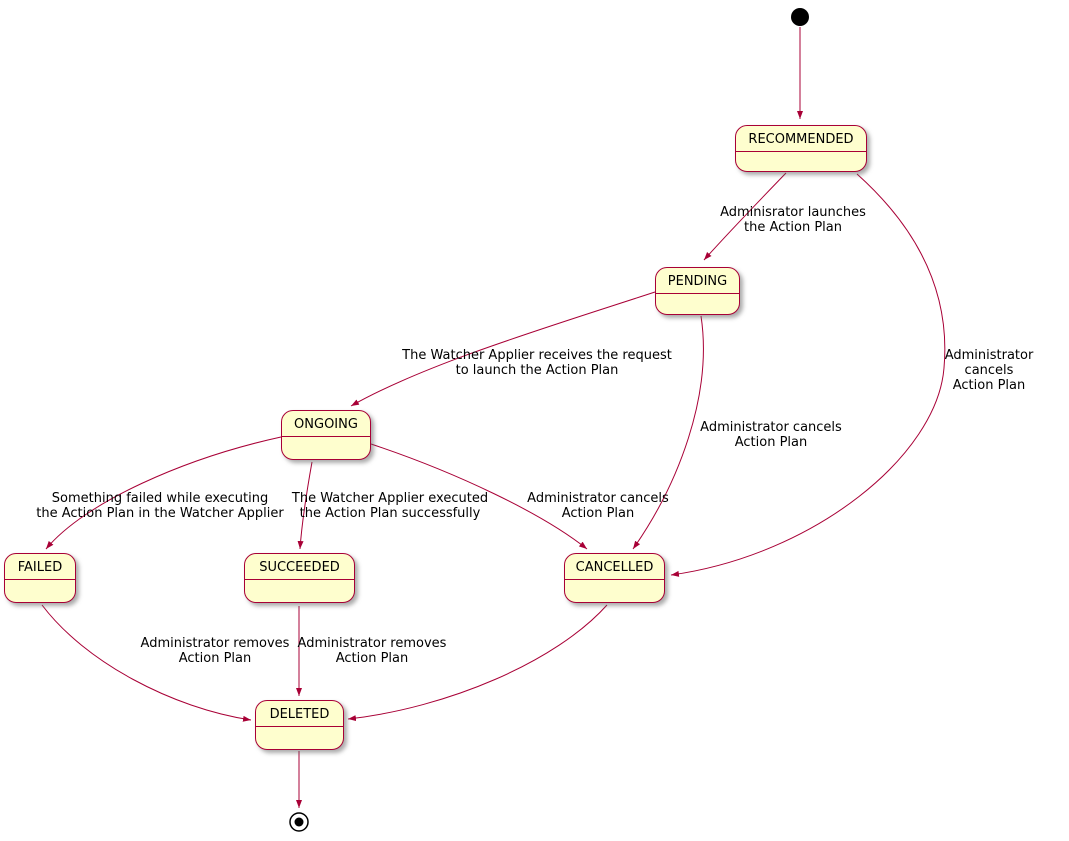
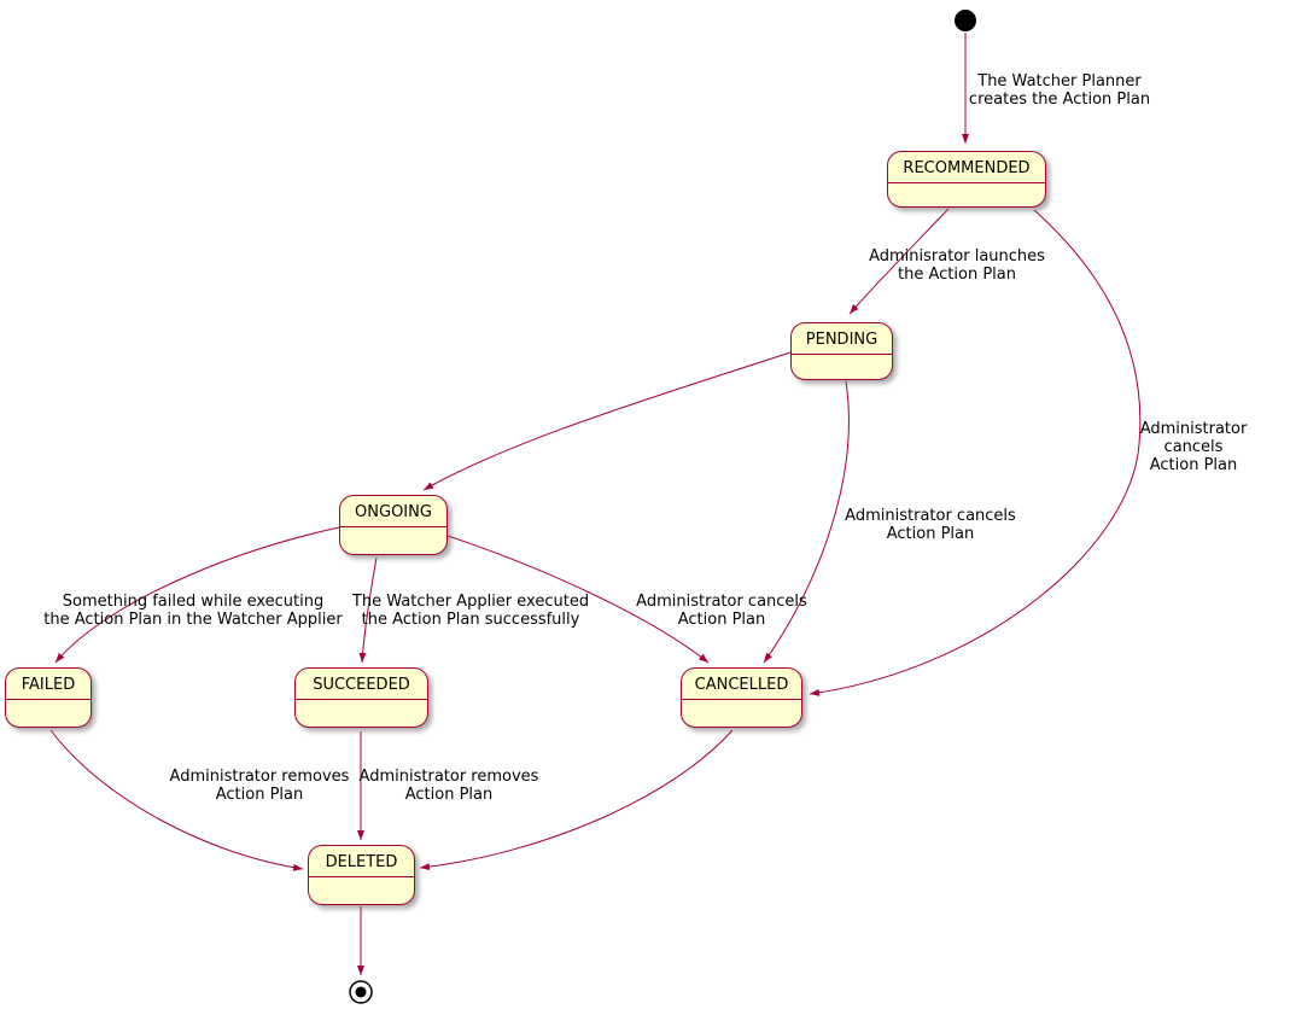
  RECOMMENDED
  PENDING
  ONGOING
  FAILED
  SUCCEEDED
  CANCELLED
  DELETED
+ The Watcher Planner
+ creates the Action Plan
  Adminisrator launches
  the Action Plan
- The Watcher Applier receives the request
- to launch the Action Plan
  Administrator cancels
  Action Plan
  Administrator cancels
  Action Plan
  Administrator cancels
  Action Plan
  Something failed while executing
  the Action Plan in the Watcher Applier
  The Watcher Applier executed
  the Action Plan successfully
  Administrator removes
  Action Plan
  Administrator removes
  Action Plan
